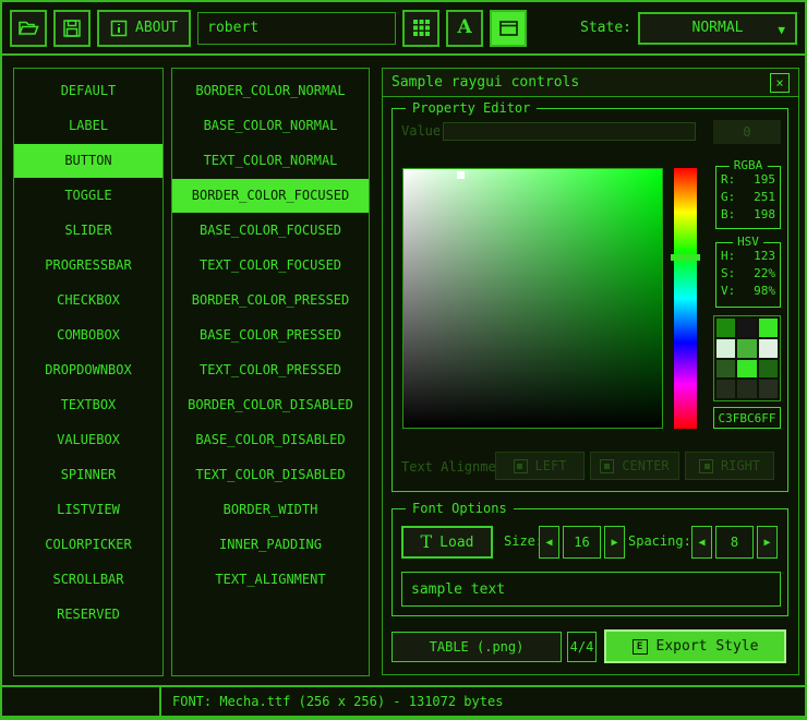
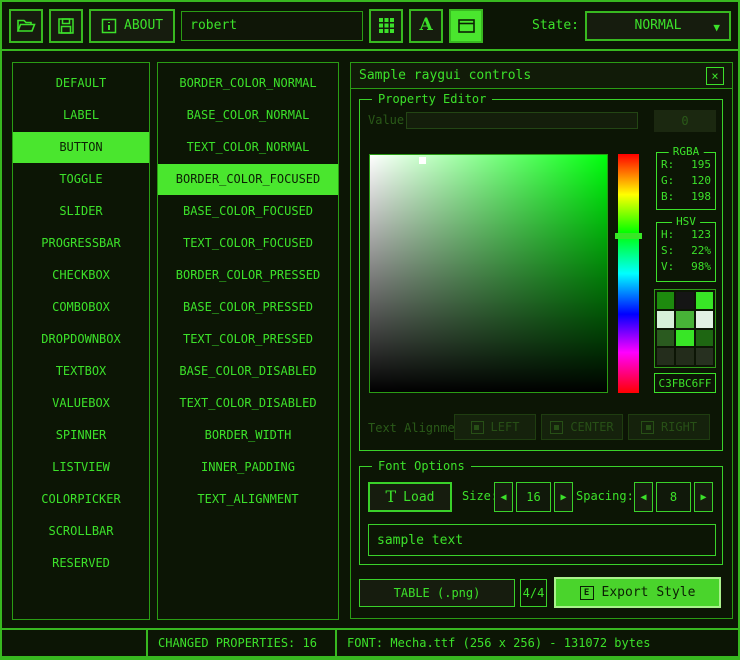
  ABOUT
  robert
  A
  State:
  NORMAL
  ▼
  DEFAULT
  LABEL
  BUTTON
  TOGGLE
  SLIDER
  PROGRESSBAR
  CHECKBOX
  COMBOBOX
  DROPDOWNBOX
  TEXTBOX
  VALUEBOX
  SPINNER
  LISTVIEW
  COLORPICKER
  SCROLLBAR
  RESERVED
  BORDER_COLOR_NORMAL
  BASE_COLOR_NORMAL
  TEXT_COLOR_NORMAL
  BORDER_COLOR_FOCUSED
  BASE_COLOR_FOCUSED
  TEXT_COLOR_FOCUSED
  BORDER_COLOR_PRESSED
  BASE_COLOR_PRESSED
  TEXT_COLOR_PRESSED
- BORDER_COLOR_DISABLED
  BASE_COLOR_DISABLED
  TEXT_COLOR_DISABLED
  BORDER_WIDTH
  INNER_PADDING
  TEXT_ALIGNMENT
  Sample raygui controls
  ×
  Property Editor
  Value
  0
  RGBA
  R:
  195
  G:
- 251
+ 120
  B:
  198
  HSV
  H:
  123
  S:
  22%
  V:
  98%
  C3FBC6FF
  Text Alignme
  LEFT
  CENTER
  RIGHT
  Font Options
  T
  Load
  Size
  ◀
  16
  ▶
  Spacing:
  ◀
  8
  ▶
  sample text
  TABLE (.png)
  4/4
  E
  Export Style
+ CHANGED PROPERTIES: 16
  FONT: Mecha.ttf (256 x 256) - 131072 bytes
